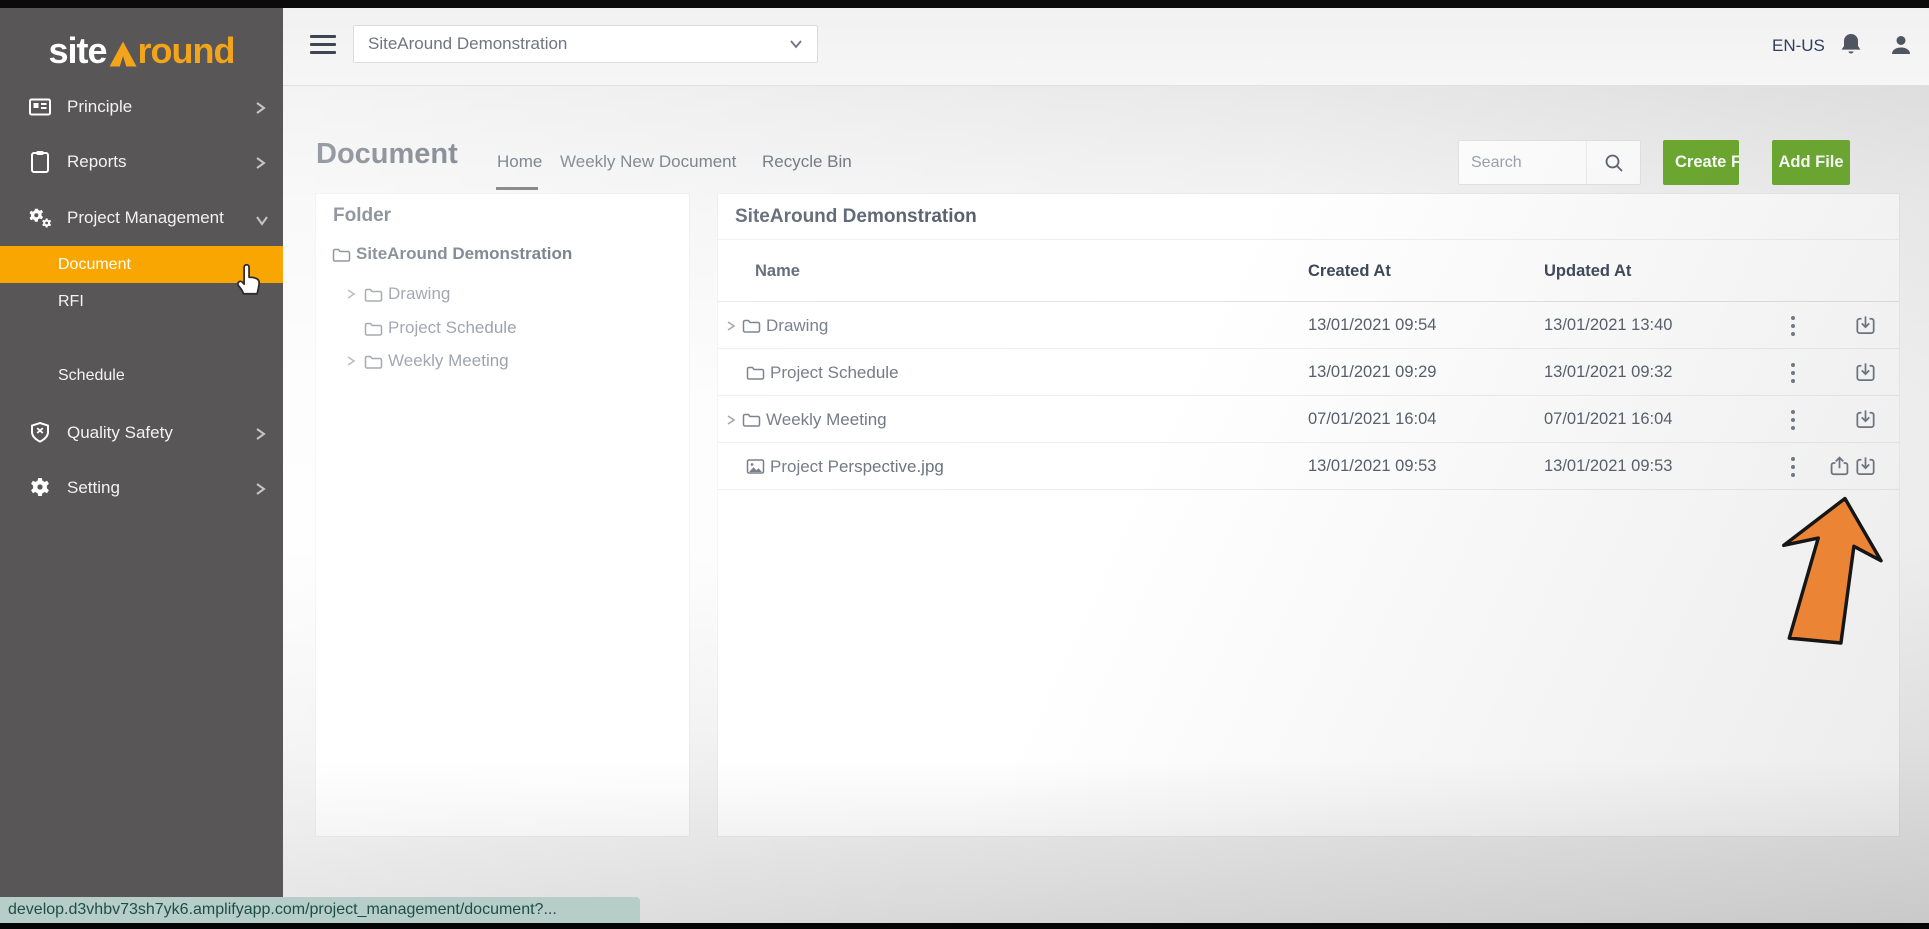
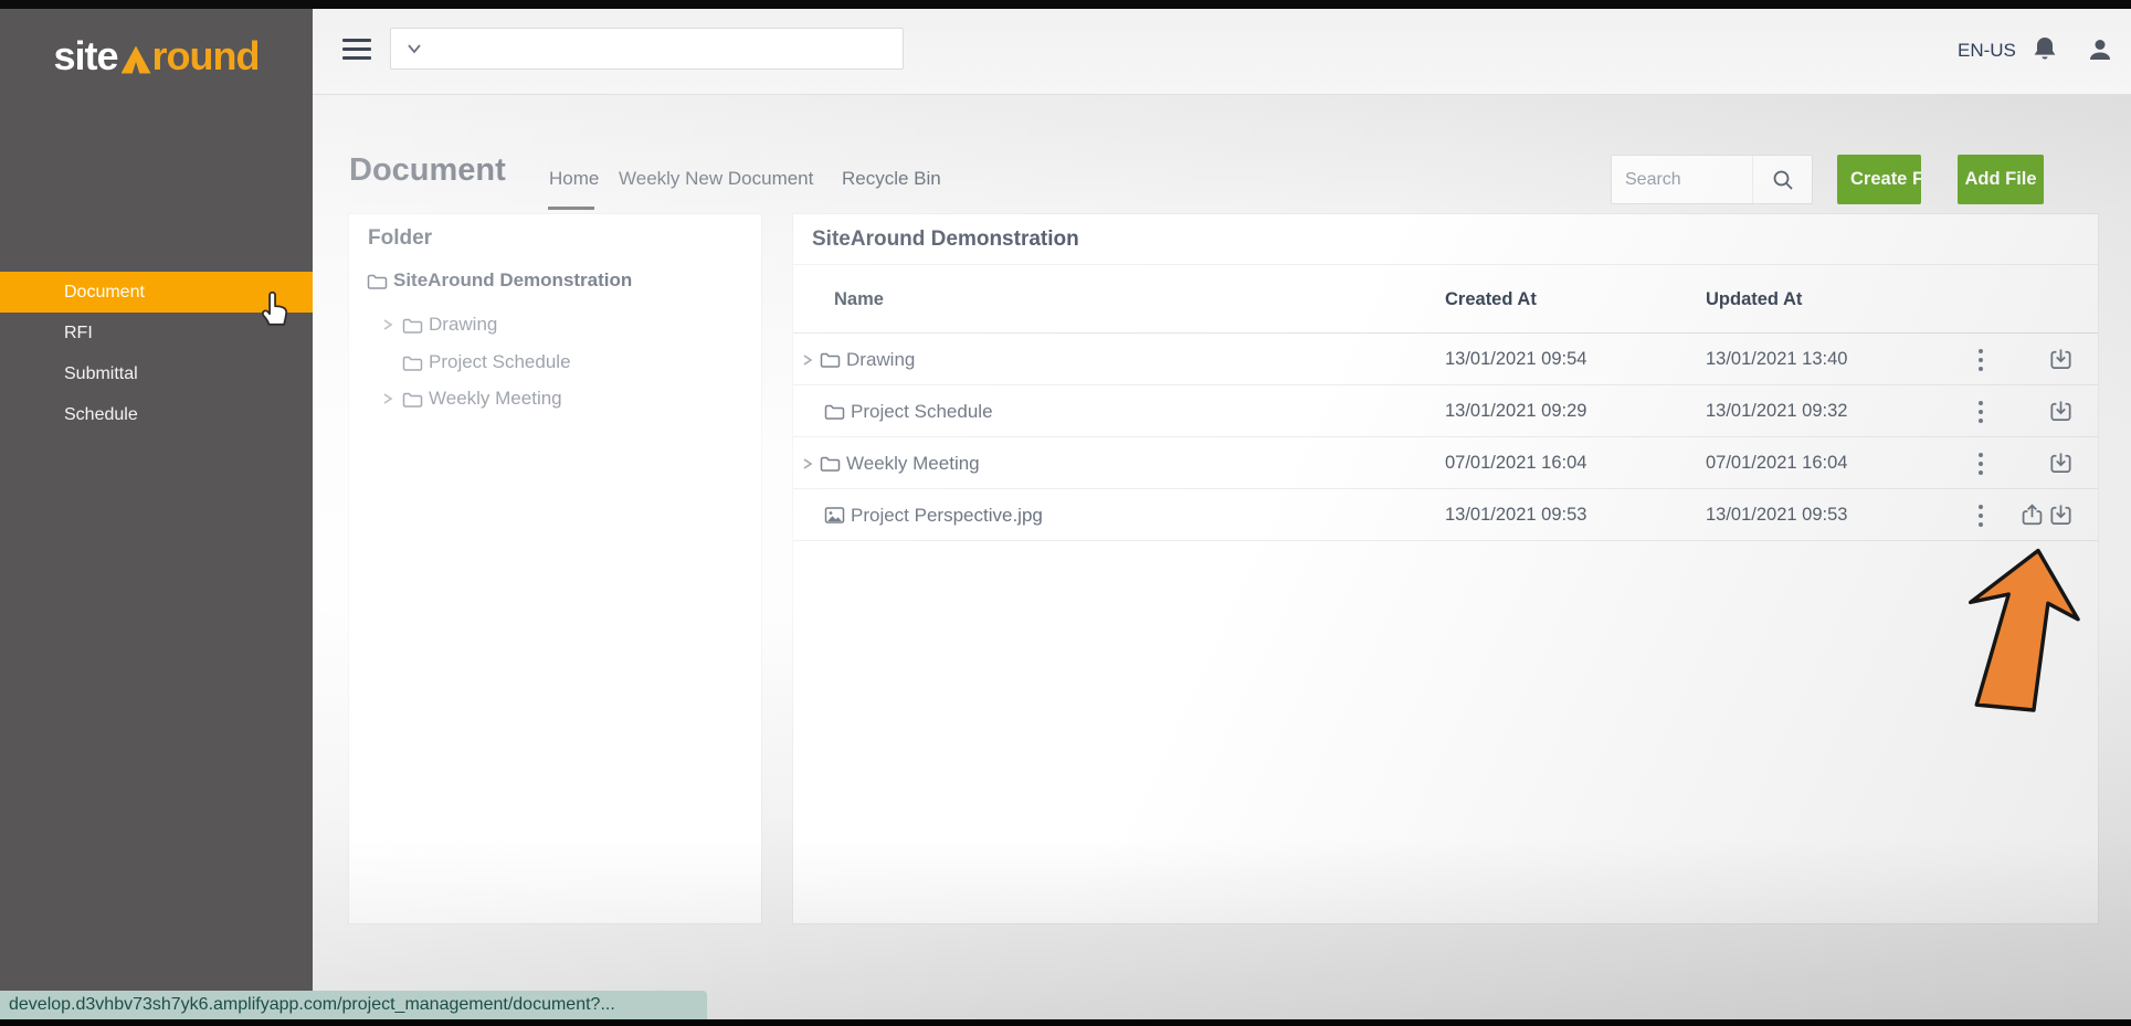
  site
  round
- Principle
- Reports
- Project Management
  Document
  RFI
+ Submittal
  Schedule
- Quality Safety
- Setting
- SiteAround Demonstration
  EN-US
  develop.d3vhbv73sh7yk6.amplifyapp.com/project_management/document?...
